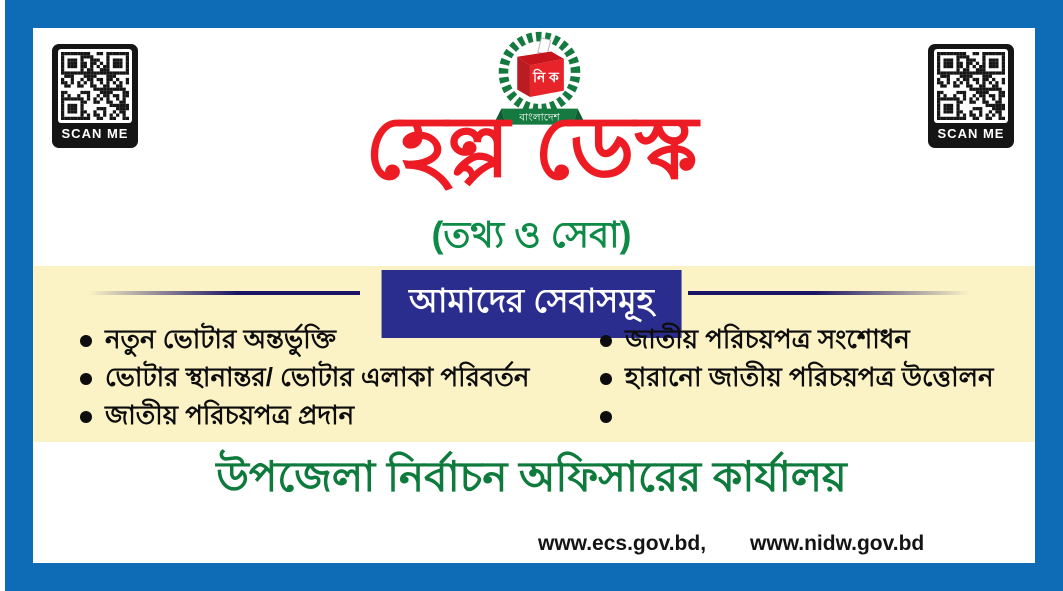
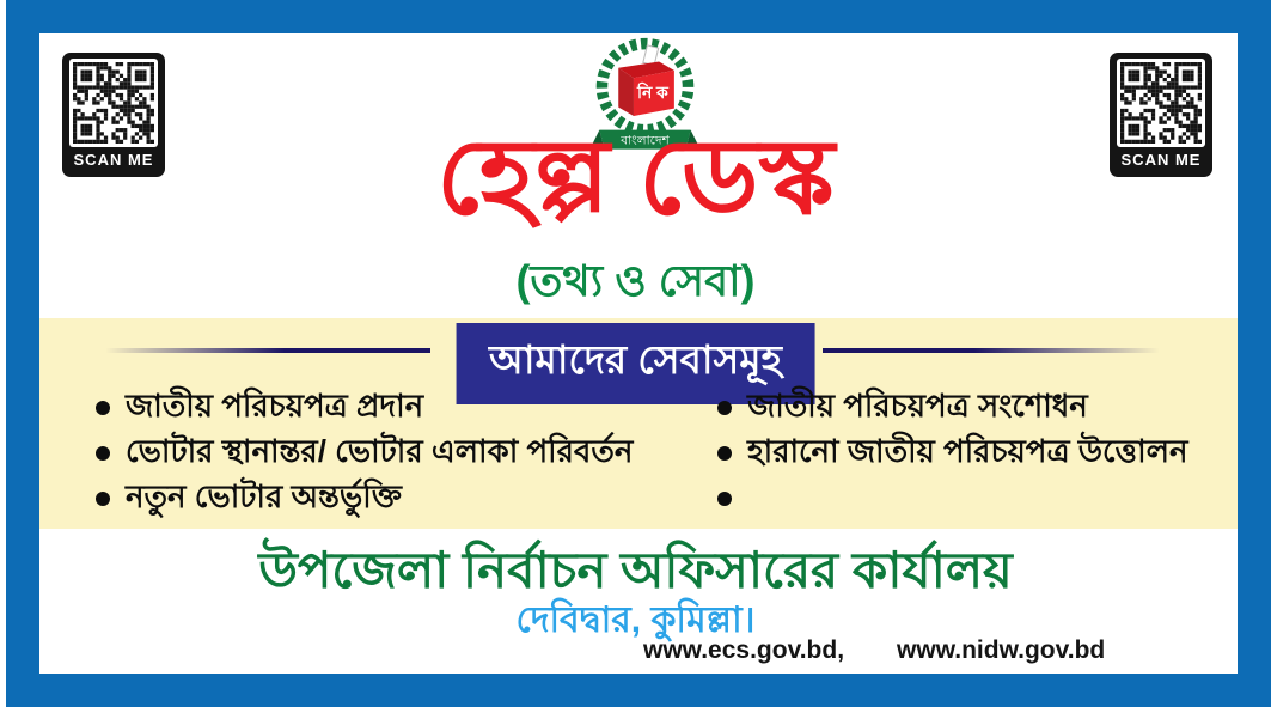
  SCAN ME
  SCAN ME
  নি ক
  বাংলাদেশ
  হেল্প ডেস্ক
  (তথ্য ও সেবা)
  আমাদের সেবাসমূহ
- নতুন ভোটার অন্তর্ভুক্তি
+ জাতীয় পরিচয়পত্র প্রদান
  ভোটার স্থানান্তর/ ভোটার এলাকা পরিবর্তন
- জাতীয় পরিচয়পত্র প্রদান
+ নতুন ভোটার অন্তর্ভুক্তি
  জাতীয় পরিচয়পত্র সংশোধন
  হারানো জাতীয় পরিচয়পত্র উত্তোলন
  উপজেলা নির্বাচন অফিসারের কার্যালয়
+ দেবিদ্বার, কুমিল্লা।
  www.ecs.gov.bd,
  www.nidw.gov.bd
